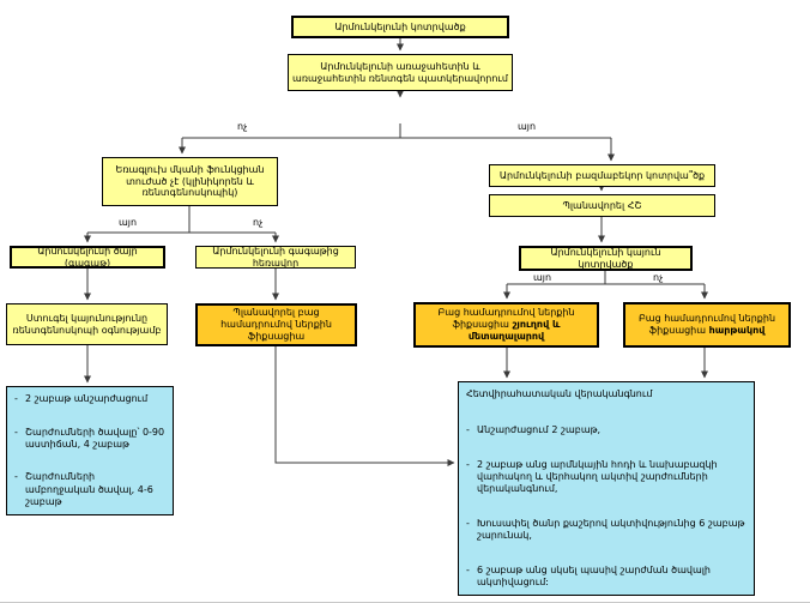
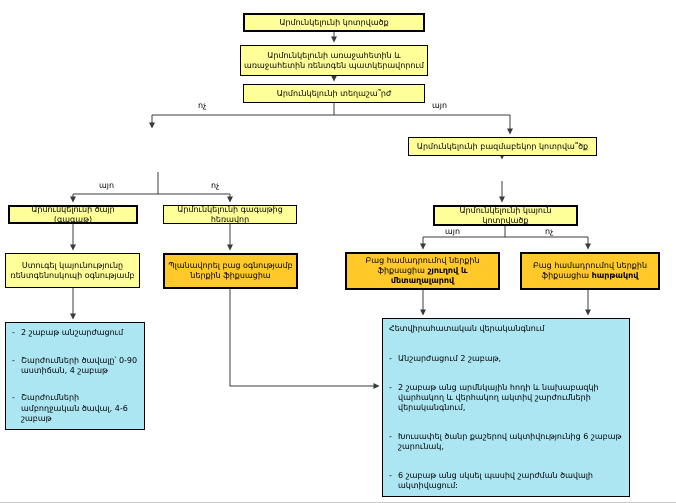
  Արմունկելունի կոտրվածք
  Արմունկելունի առաջահետին և առաջահետին ռենտգեն պատկերավորում
+ Արմունկելունի տեղաշա՞րժ
  ոչ
  այո
- Եռագլուխ մկանի ֆունկցիան տուժած չէ (կլինիկորեն և ռենտգենոսկոպիկ)
  այո
  ոչ
  Արմունկելունի ծայր (գագաթ)
  Արմունկելունի գագաթից հեռավոր
  Ստուգել կայունությունը ռենտգենոսկոպի օգնությամբ
- Պլանավորել բաց համադրումով ներքին ֆիքսացիա
+ Պլանավորել բաց օգնությամբ ներքին ֆիքսացիա
  Արմունկելունի բազմաբեկոր կոտրվա՞ծք
- Պլանավորել ՀՇ
  Արմունկելունի կայուն կոտրվածք
  այո
  ոչ
  Բաց համադրումով ներքին ֆիքսացիա շյուղով և մետաղալարով
  Բաց համադրումով ներքին ֆիքսացիա հարթակով
  -
  2 շաբաթ անշարժացում
  -
  Շարժումների ծավալը՝ 0-90 աստիճան, 4 շաբաթ
  -
  Շարժումների ամբողջական ծավալ, 4-6 շաբաթ
  Հետվիրահատական վերականգնում
  -
  Անշարժացում 2 շաբաթ,
  -
  2 շաբաթ անց արմնկային հոդի և նախաբազկի վարհակող և վերհակող ակտիվ շարժումների վերականգնում,
  -
  Խուսափել ծանր քաշերով ակտիվությունից 6 շաբաթ շարունակ,
  -
  6 շաբաթ անց սկսել պասիվ շարժման ծավալի ակտիվացում:
